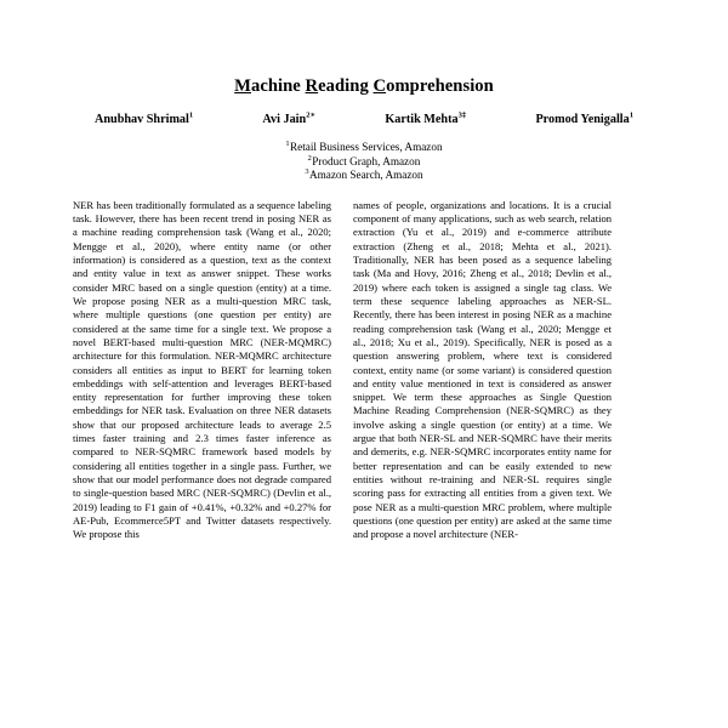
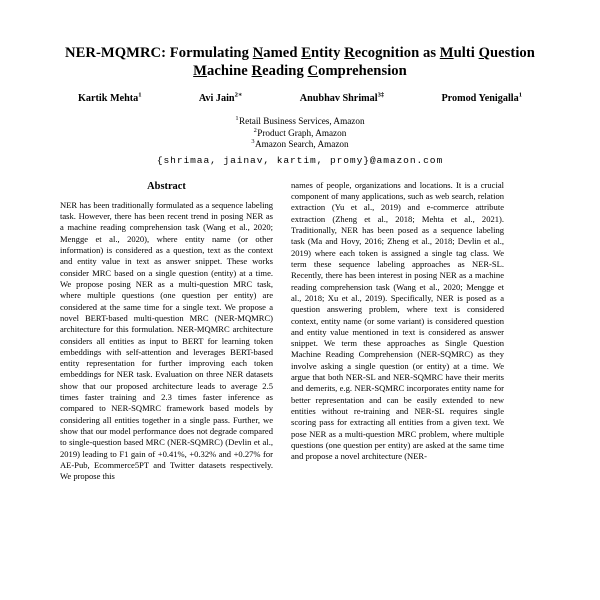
+ NER-MQMRC: Formulating Named Entity Recognition as Multi Question
  Machine Reading Comprehension
- Anubhav Shrimal
+ Kartik Mehta
  Avi Jain
- Kartik Mehta
+ Anubhav Shrimal
  Promod Yenigalla
  Retail Business Services, Amazon
  Product Graph, Amazon
  Amazon Search, Amazon
+ {shrimaa, jainav, kartim, promy}@amazon.com
+ Abstract
- NER has been traditionally formulated as a sequence labeling task. However, there has been recent trend in posing NER as a machine reading comprehension task (Wang et al., 2020; Mengge et al., 2020), where entity name (or other information) is considered as a question, text as the context and entity value in text as answer snippet. These works consider MRC based on a single question (entity) at a time. We propose posing NER as a multi-question MRC task, where multiple questions (one question per entity) are considered at the same time for a single text. We propose a novel BERT-based multi-question MRC (NER-MQMRC) architecture for this formulation. NER-MQMRC architecture considers all entities as input to BERT for learning token embeddings with self-attention and leverages BERT-based entity representation for further improving these token embeddings for NER task. Evaluation on three NER datasets show that our proposed architecture leads to average 2.5 times faster training and 2.3 times faster inference as compared to NER-SQMRC framework based models by considering all entities together in a single pass. Further, we show that our model performance does not degrade compared to single-question based MRC (NER-SQMRC) (Devlin et al., 2019) leading to F1 gain of +0.41%, +0.32% and +0.27% for AE-Pub, Ecommerce5PT and Twitter datasets respectively. We propose this
+ NER has been traditionally formulated as a sequence labeling task. However, there has been recent trend in posing NER as a machine reading comprehension task (Wang et al., 2020; Mengge et al., 2020), where entity name (or other information) is considered as a question, text as the context and entity value in text as answer snippet. These works consider MRC based on a single question (entity) at a time. We propose posing NER as a multi-question MRC task, where multiple questions (one question per entity) are considered at the same time for a single text. We propose a novel BERT-based multi-question MRC (NER-MQMRC) architecture for this formulation. NER-MQMRC architecture considers all entities as input to BERT for learning token embeddings with self-attention and leverages BERT-based entity representation for further improving each token embeddings for NER task. Evaluation on three NER datasets show that our proposed architecture leads to average 2.5 times faster training and 2.3 times faster inference as compared to NER-SQMRC framework based models by considering all entities together in a single pass. Further, we show that our model performance does not degrade compared to single-question based MRC (NER-SQMRC) (Devlin et al., 2019) leading to F1 gain of +0.41%, +0.32% and +0.27% for AE-Pub, Ecommerce5PT and Twitter datasets respectively. We propose this
  names of people, organizations and locations. It is a crucial component of many applications, such as web search, relation extraction (Yu et al., 2019) and e-commerce attribute extraction (Zheng et al., 2018; Mehta et al., 2021). Traditionally, NER has been posed as a sequence labeling task (Ma and Hovy, 2016; Zheng et al., 2018; Devlin et al., 2019) where each token is assigned a single tag class. We term these sequence labeling approaches as NER-SL. Recently, there has been interest in posing NER as a machine reading comprehension task (Wang et al., 2020; Mengge et al., 2018; Xu et al., 2019). Specifically, NER is posed as a question answering problem, where text is considered context, entity name (or some variant) is considered question and entity value mentioned in text is considered as answer snippet. We term these approaches as Single Question Machine Reading Comprehension (NER-SQMRC) as they involve asking a single question (or entity) at a time. We argue that both NER-SL and NER-SQMRC have their merits and demerits, e.g. NER-SQMRC incorporates entity name for better representation and can be easily extended to new entities without re-training and NER-SL requires single scoring pass for extracting all entities from a given text. We pose NER as a multi-question MRC problem, where multiple questions (one question per entity) are asked at the same time and propose a novel architecture (NER-
